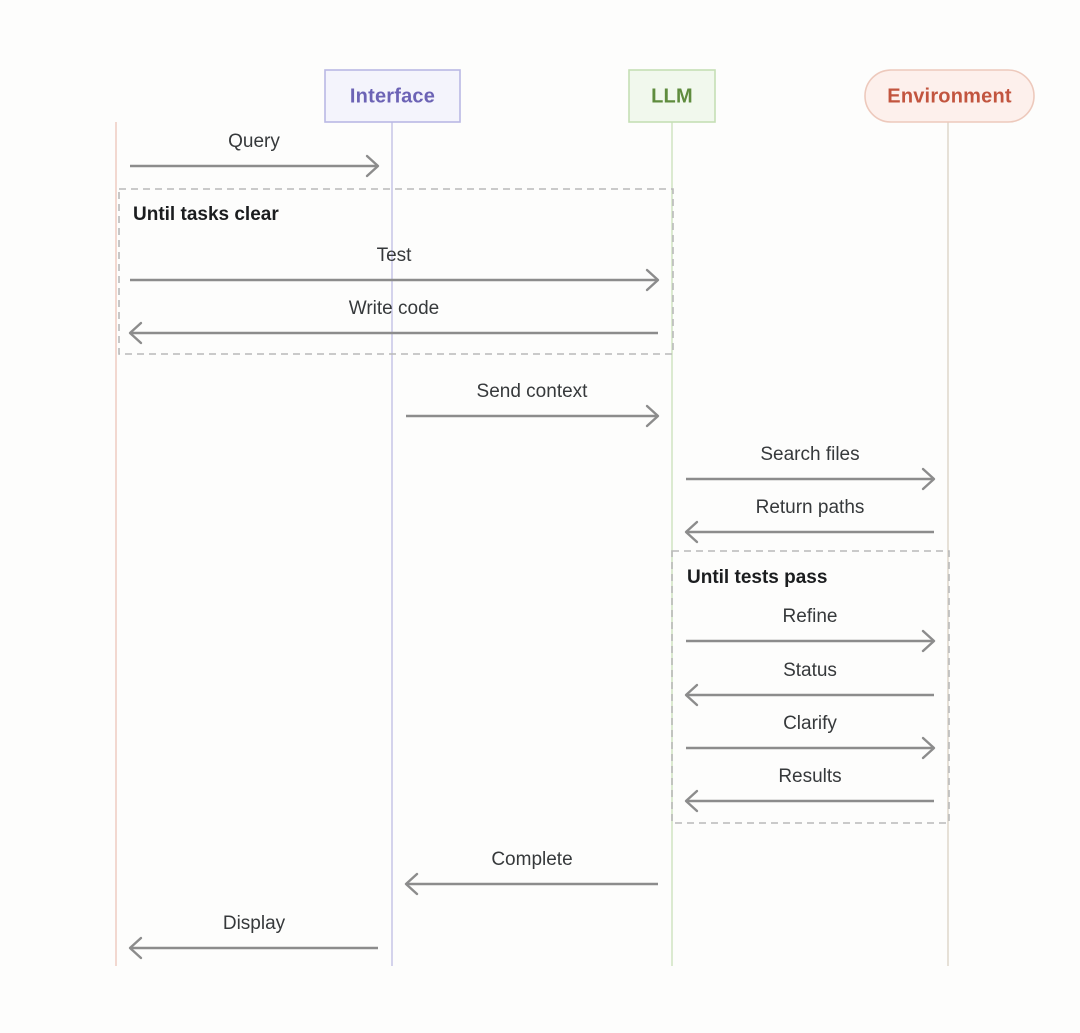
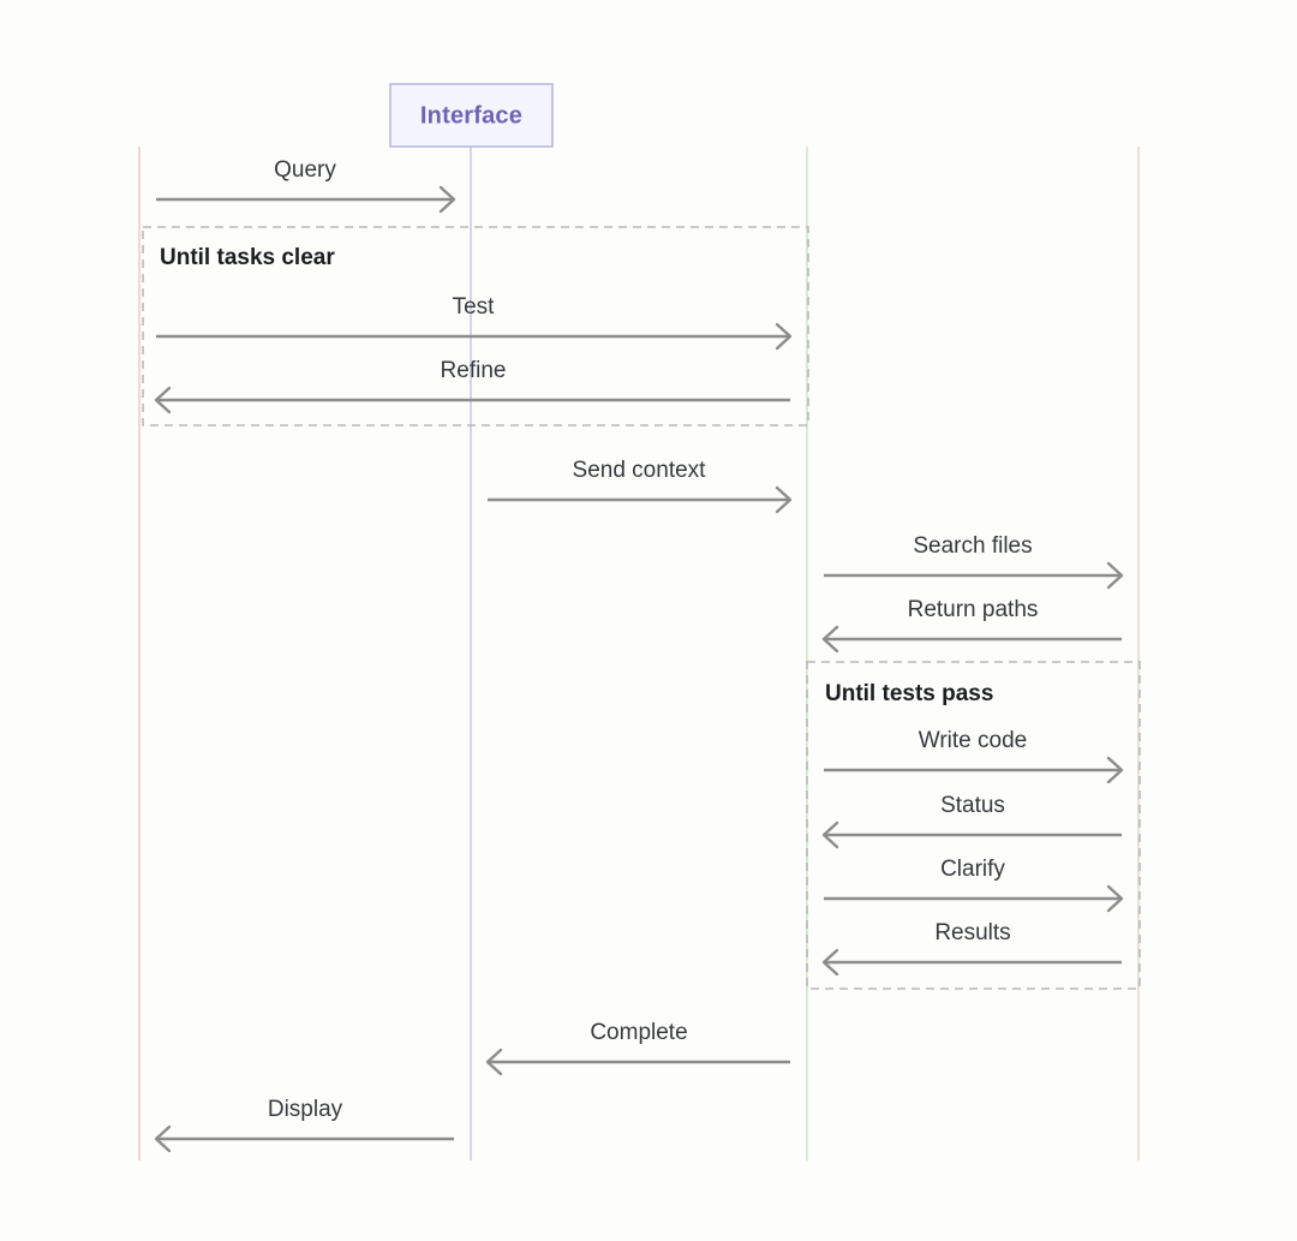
  Until tasks clear
  Until tests pass
  Query
  Test
- Write code
+ Refine
  Send context
  Search files
  Return paths
- Refine
+ Write code
  Status
  Clarify
  Results
  Complete
  Display
  Interface
- LLM
- Environment
